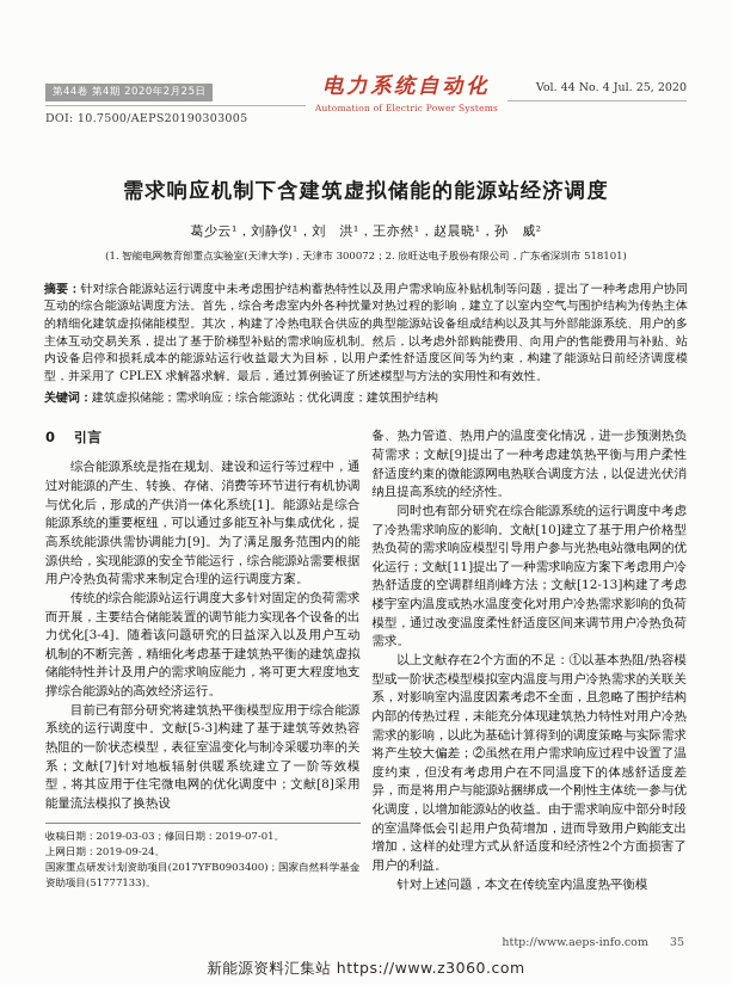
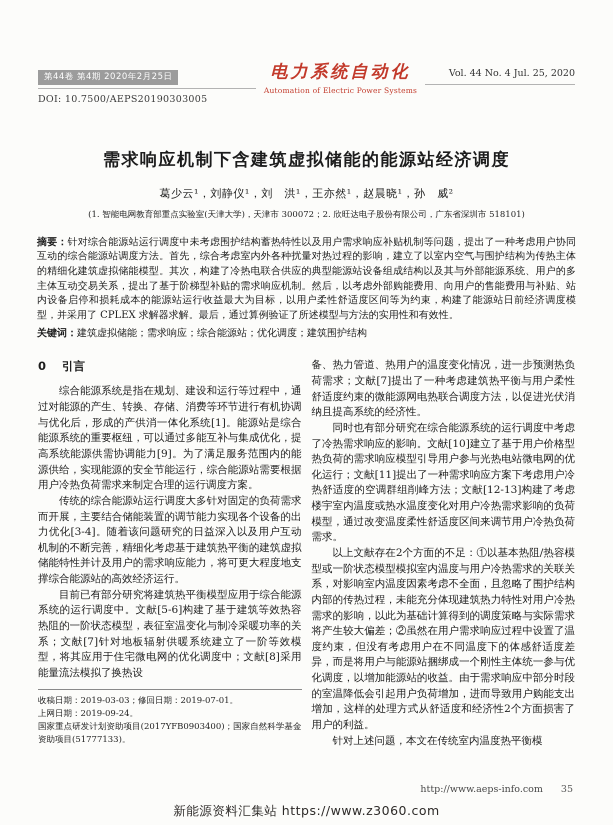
  第44卷 第4期 2020年2月25日
  DOI: 10.7500/AEPS20190303005
  电力系统自动化
  Automation of Electric Power Systems
  Vol. 44 No. 4 Jul. 25, 2020
  需求响应机制下含建筑虚拟储能的能源站经济调度
  葛少云¹，刘静仪¹，刘 洪¹，王亦然¹，赵晨晓¹，孙 威²
  (1. 智能电网教育部重点实验室(天津大学)，天津市 300072；2. 欣旺达电子股份有限公司，广东省深圳市 518101)
  摘要：针对综合能源站运行调度中未考虑围护结构蓄热特性以及用户需求响应补贴机制等问题，提出了一种考虑用户协同互动的综合能源站调度方法。首先，综合考虑室内外各种扰量对热过程的影响，建立了以室内空气与围护结构为传热主体的精细化建筑虚拟储能模型。其次，构建了冷热电联合供应的典型能源站设备组成结构以及其与外部能源系统、用户的多主体互动交易关系，提出了基于阶梯型补贴的需求响应机制。然后，以考虑外部购能费用、向用户的售能费用与补贴、站内设备启停和损耗成本的能源站运行收益最大为目标，以用户柔性舒适度区间等为约束，构建了能源站日前经济调度模型，并采用了 CPLEX 求解器求解。最后，通过算例验证了所述模型与方法的实用性和有效性。
  关键词：建筑虚拟储能；需求响应；综合能源站；优化调度；建筑围护结构
  0 引言
  综合能源系统是指在规划、建设和运行等过程中，通过对能源的产生、转换、存储、消费等环节进行有机协调与优化后，形成的产供消一体化系统[1]。能源站是综合能源系统的重要枢纽，可以通过多能互补与集成优化，提高系统能源供需协调能力[9]。为了满足服务范围内的能源供给，实现能源的安全节能运行，综合能源站需要根据用户冷热负荷需求来制定合理的运行调度方案。
  传统的综合能源站运行调度大多针对固定的负荷需求而开展，主要结合储能装置的调节能力实现各个设备的出力优化[3-4]。随着该问题研究的日益深入以及用户互动机制的不断完善，精细化考虑基于建筑热平衡的建筑虚拟储能特性并计及用户的需求响应能力，将可更大程度地支撑综合能源站的高效经济运行。
- 目前已有部分研究将建筑热平衡模型应用于综合能源系统的运行调度中。文献[5-3]构建了基于建筑等效热容热阻的一阶状态模型，表征室温变化与制冷采暖功率的关系；文献[7]针对地板辐射供暖系统建立了一阶等效模型，将其应用于住宅微电网的优化调度中；文献[8]采用能量流法模拟了换热设
+ 目前已有部分研究将建筑热平衡模型应用于综合能源系统的运行调度中。文献[5-6]构建了基于建筑等效热容热阻的一阶状态模型，表征室温变化与制冷采暖功率的关系；文献[7]针对地板辐射供暖系统建立了一阶等效模型，将其应用于住宅微电网的优化调度中；文献[8]采用能量流法模拟了换热设
  收稿日期：2019-03-03；修回日期：2019-07-01。
  上网日期：2019-09-24。
  国家重点研发计划资助项目(2017YFB0903400)；国家自然科学基金资助项目(51777133)。
- 备、热力管道、热用户的温度变化情况，进一步预测热负荷需求；文献[9]提出了一种考虑建筑热平衡与用户柔性舒适度约束的微能源网电热联合调度方法，以促进光伏消纳且提高系统的经济性。
+ 备、热力管道、热用户的温度变化情况，进一步预测热负荷需求；文献[7]提出了一种考虑建筑热平衡与用户柔性舒适度约束的微能源网电热联合调度方法，以促进光伏消纳且提高系统的经济性。
  同时也有部分研究在综合能源系统的运行调度中考虑了冷热需求响应的影响。文献[10]建立了基于用户价格型热负荷的需求响应模型引导用户参与光热电站微电网的优化运行；文献[11]提出了一种需求响应方案下考虑用户冷热舒适度的空调群组削峰方法；文献[12-13]构建了考虑楼宇室内温度或热水温度变化对用户冷热需求影响的负荷模型，通过改变温度柔性舒适度区间来调节用户冷热负荷需求。
  以上文献存在2个方面的不足：①以基本热阻/热容模型或一阶状态模型模拟室内温度与用户冷热需求的关联关系，对影响室内温度因素考虑不全面，且忽略了围护结构内部的传热过程，未能充分体现建筑热力特性对用户冷热需求的影响，以此为基础计算得到的调度策略与实际需求将产生较大偏差；②虽然在用户需求响应过程中设置了温度约束，但没有考虑用户在不同温度下的体感舒适度差异，而是将用户与能源站捆绑成一个刚性主体统一参与优化调度，以增加能源站的收益。由于需求响应中部分时段的室温降低会引起用户负荷增加，进而导致用户购能支出增加，这样的处理方式从舒适度和经济性2个方面损害了用户的利益。
  针对上述问题，本文在传统室内温度热平衡模
  http://www.aeps-info.com 35
  新能源资料汇集站 https://www.z3060.com
